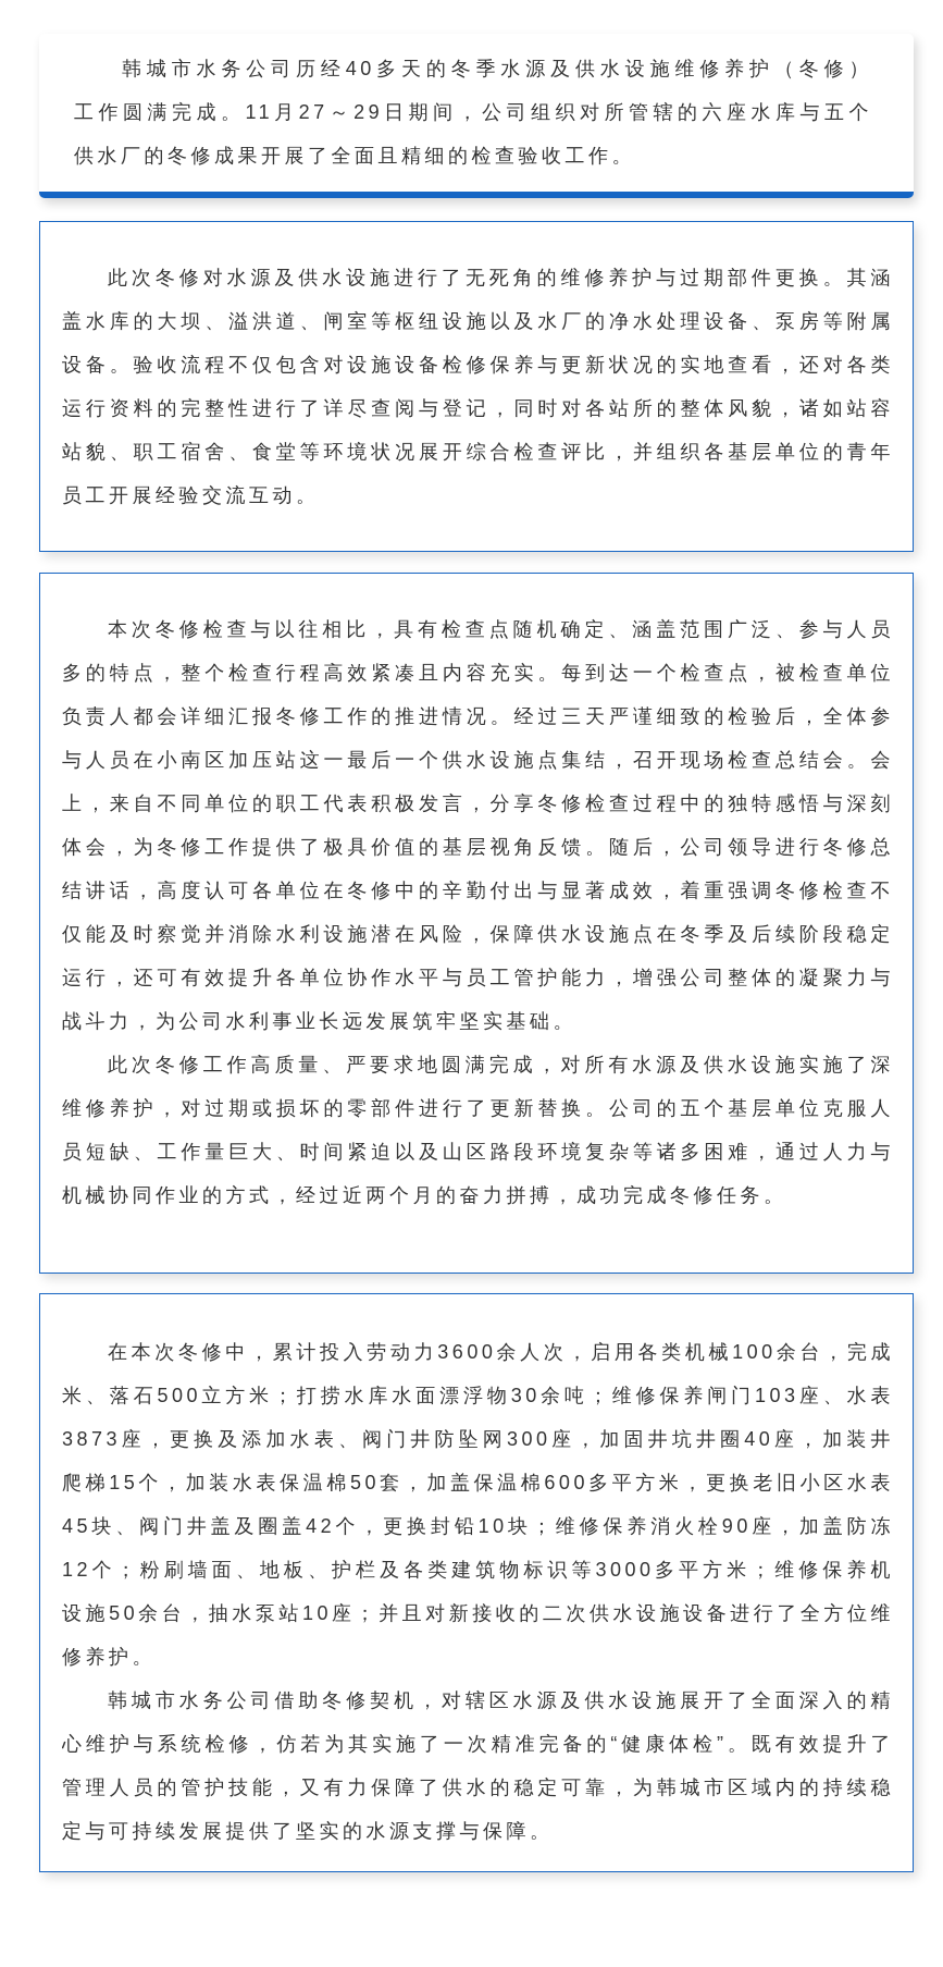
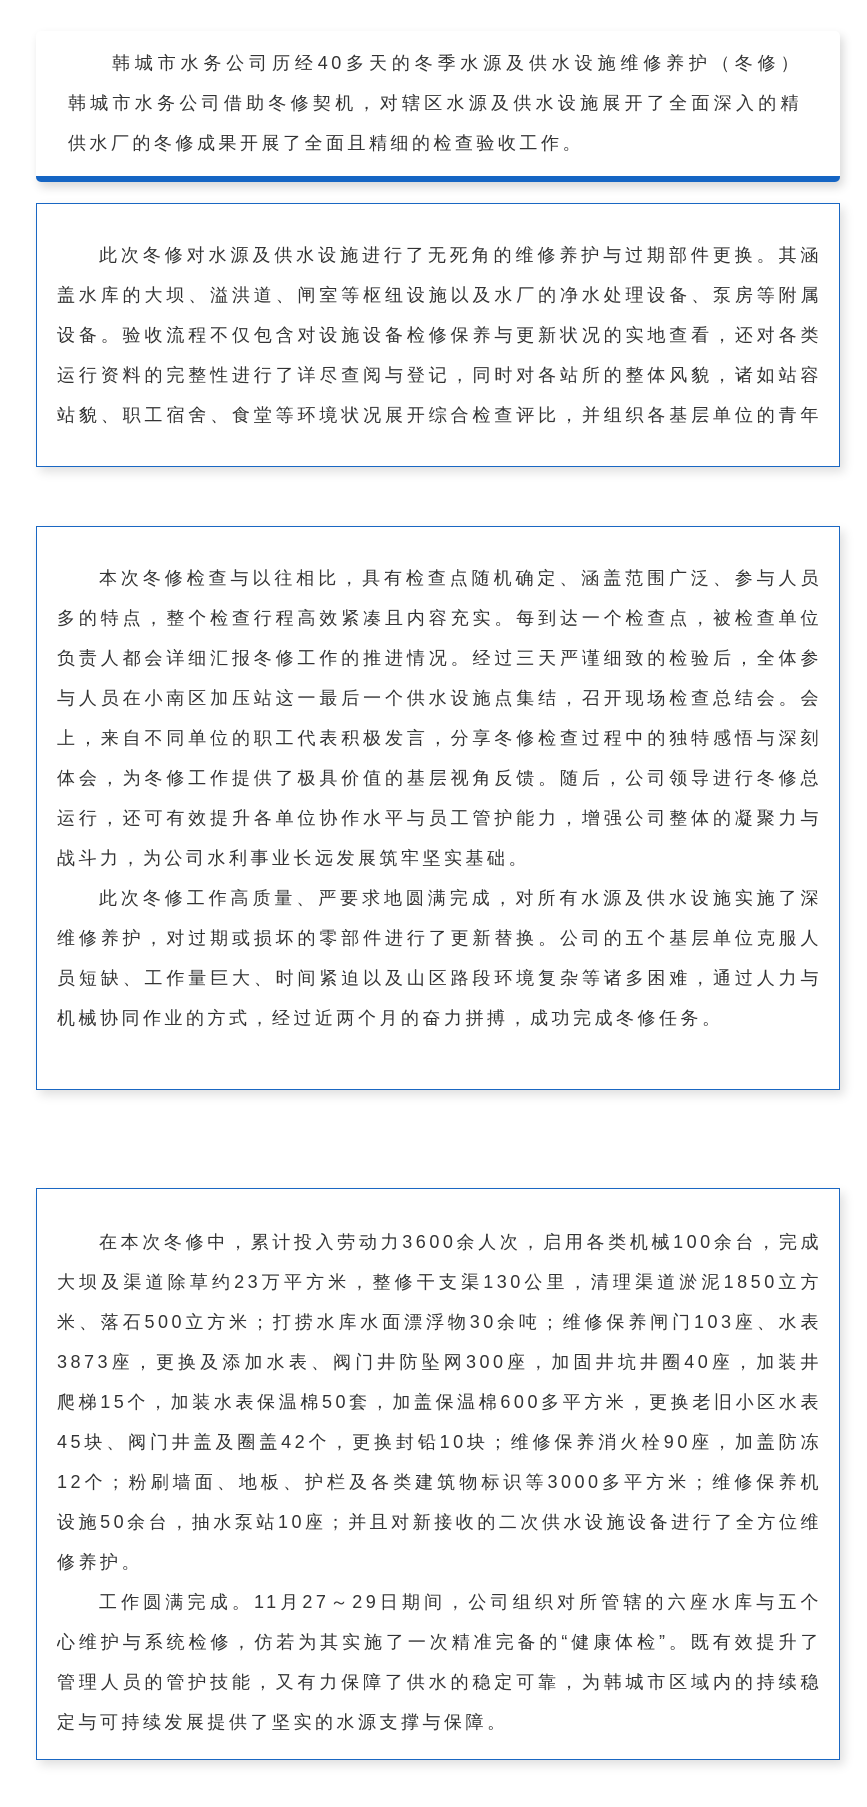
  韩城市水务公司历经40多天的冬季水源及供水设施维修养护（冬修）
- 工作圆满完成。11月27～29日期间，公司组织对所管辖的六座水库与五个
+ 韩城市水务公司借助冬修契机，对辖区水源及供水设施展开了全面深入的精
  供水厂的冬修成果开展了全面且精细的检查验收工作。
  此次冬修对水源及供水设施进行了无死角的维修养护与过期部件更换。其涵
  盖水库的大坝、溢洪道、闸室等枢纽设施以及水厂的净水处理设备、泵房等附属
  设备。验收流程不仅包含对设施设备检修保养与更新状况的实地查看，还对各类
  运行资料的完整性进行了详尽查阅与登记，同时对各站所的整体风貌，诸如站容
  站貌、职工宿舍、食堂等环境状况展开综合检查评比，并组织各基层单位的青年
- 员工开展经验交流互动。
  本次冬修检查与以往相比，具有检查点随机确定、涵盖范围广泛、参与人员
  多的特点，整个检查行程高效紧凑且内容充实。每到达一个检查点，被检查单位
  负责人都会详细汇报冬修工作的推进情况。经过三天严谨细致的检验后，全体参
  与人员在小南区加压站这一最后一个供水设施点集结，召开现场检查总结会。会
  上，来自不同单位的职工代表积极发言，分享冬修检查过程中的独特感悟与深刻
  体会，为冬修工作提供了极具价值的基层视角反馈。随后，公司领导进行冬修总
- 结讲话，高度认可各单位在冬修中的辛勤付出与显著成效，着重强调冬修检查不
- 仅能及时察觉并消除水利设施潜在风险，保障供水设施点在冬季及后续阶段稳定
  运行，还可有效提升各单位协作水平与员工管护能力，增强公司整体的凝聚力与
  战斗力，为公司水利事业长远发展筑牢坚实基础。
  此次冬修工作高质量、严要求地圆满完成，对所有水源及供水设施实施了深
  维修养护，对过期或损坏的零部件进行了更新替换。公司的五个基层单位克服人
  员短缺、工作量巨大、时间紧迫以及山区路段环境复杂等诸多困难，通过人力与
  机械协同作业的方式，经过近两个月的奋力拼搏，成功完成冬修任务。
  在本次冬修中，累计投入劳动力3600余人次，启用各类机械100余台，完成
+ 大坝及渠道除草约23万平方米，整修干支渠130公里，清理渠道淤泥1850立方
  米、落石500立方米；打捞水库水面漂浮物30余吨；维修保养闸门103座、水表
  3873座，更换及添加水表、阀门井防坠网300座，加固井坑井圈40座，加装井
  爬梯15个，加装水表保温棉50套，加盖保温棉600多平方米，更换老旧小区水表
  45块、阀门井盖及圈盖42个，更换封铅10块；维修保养消火栓90座，加盖防冻
  12个；粉刷墙面、地板、护栏及各类建筑物标识等3000多平方米；维修保养机
  设施50余台，抽水泵站10座；并且对新接收的二次供水设施设备进行了全方位维
  修养护。
- 韩城市水务公司借助冬修契机，对辖区水源及供水设施展开了全面深入的精
+ 工作圆满完成。11月27～29日期间，公司组织对所管辖的六座水库与五个
  心维护与系统检修，仿若为其实施了一次精准完备的“健康体检”。既有效提升了
  管理人员的管护技能，又有力保障了供水的稳定可靠，为韩城市区域内的持续稳
  定与可持续发展提供了坚实的水源支撑与保障。
